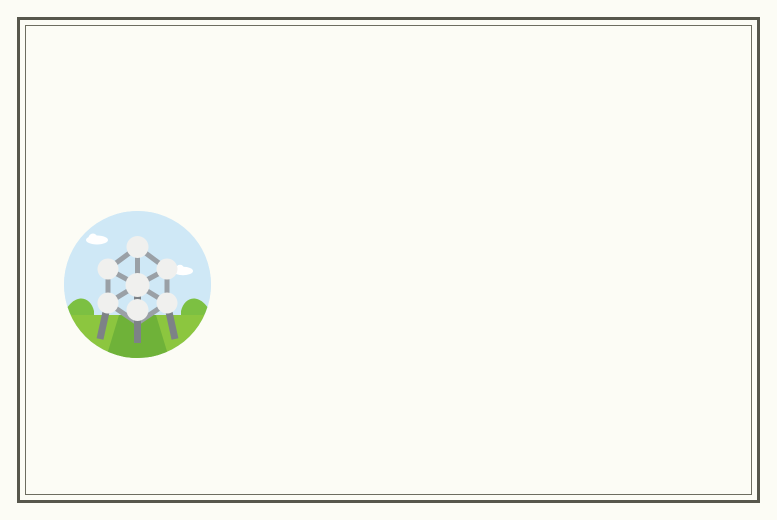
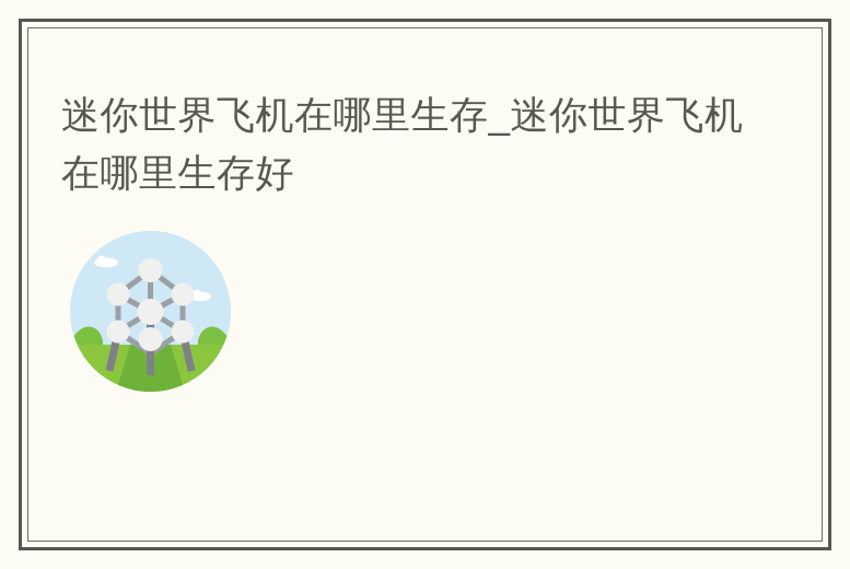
+ 迷你世界飞机在哪里生存_迷你世界飞机在哪里生存好
